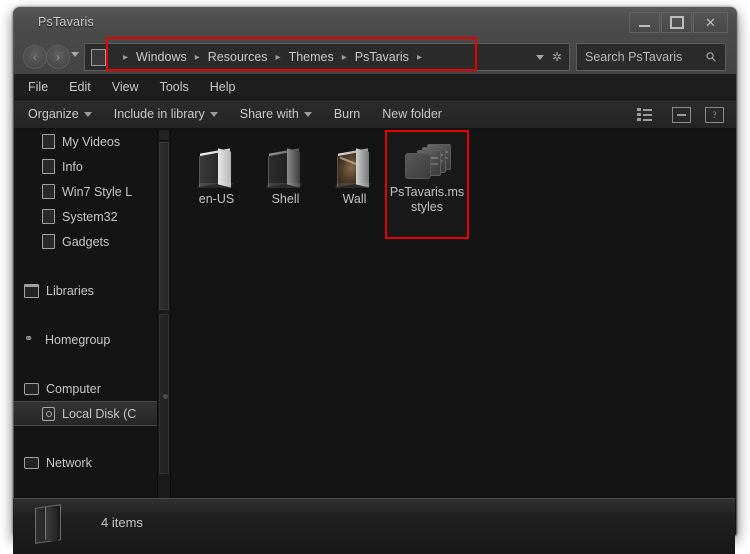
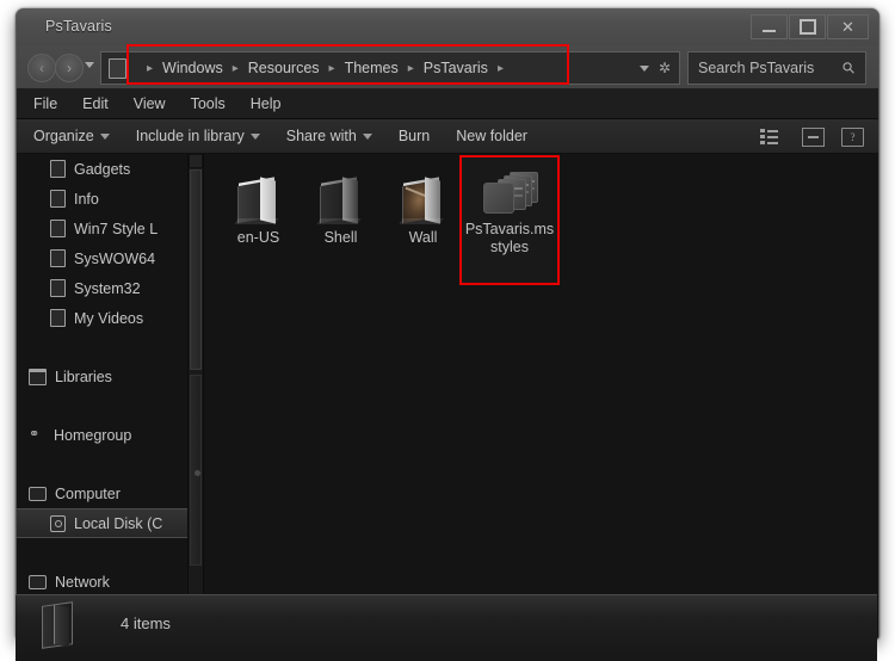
  PsTavaris
  ✕
  ‹
  ›
  ▸
  Windows
  ▸
  Resources
  ▸
  Themes
  ▸
  PsTavaris
  ▸
  ✲
  Search PsTavaris
  File
  Edit
  View
  Tools
  Help
  Organize
  Include in library
  Share with
  Burn
  New folder
  ?
- My Videos
+ Gadgets
  Info
  Win7 Style L
+ SysWOW64
  System32
- Gadgets
+ My Videos
  Libraries
  ⚭
  Homegroup
  Computer
  Local Disk (C
  Network
  en-US
  Shell
  Wall
  PsTavaris.msstyles
  4 items
